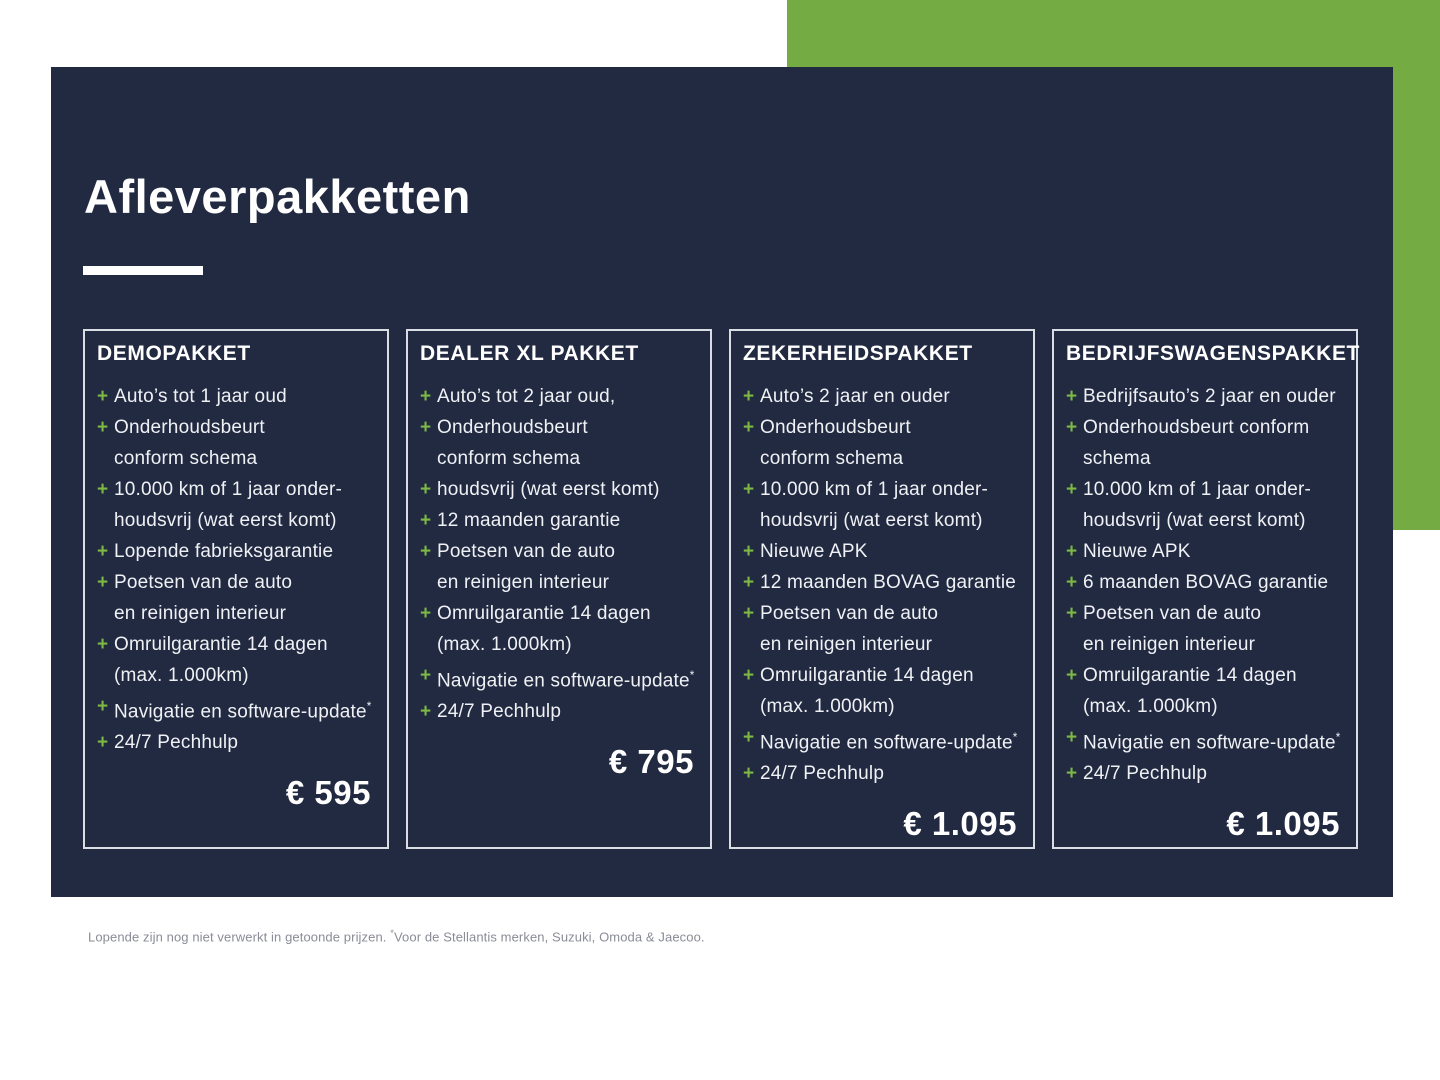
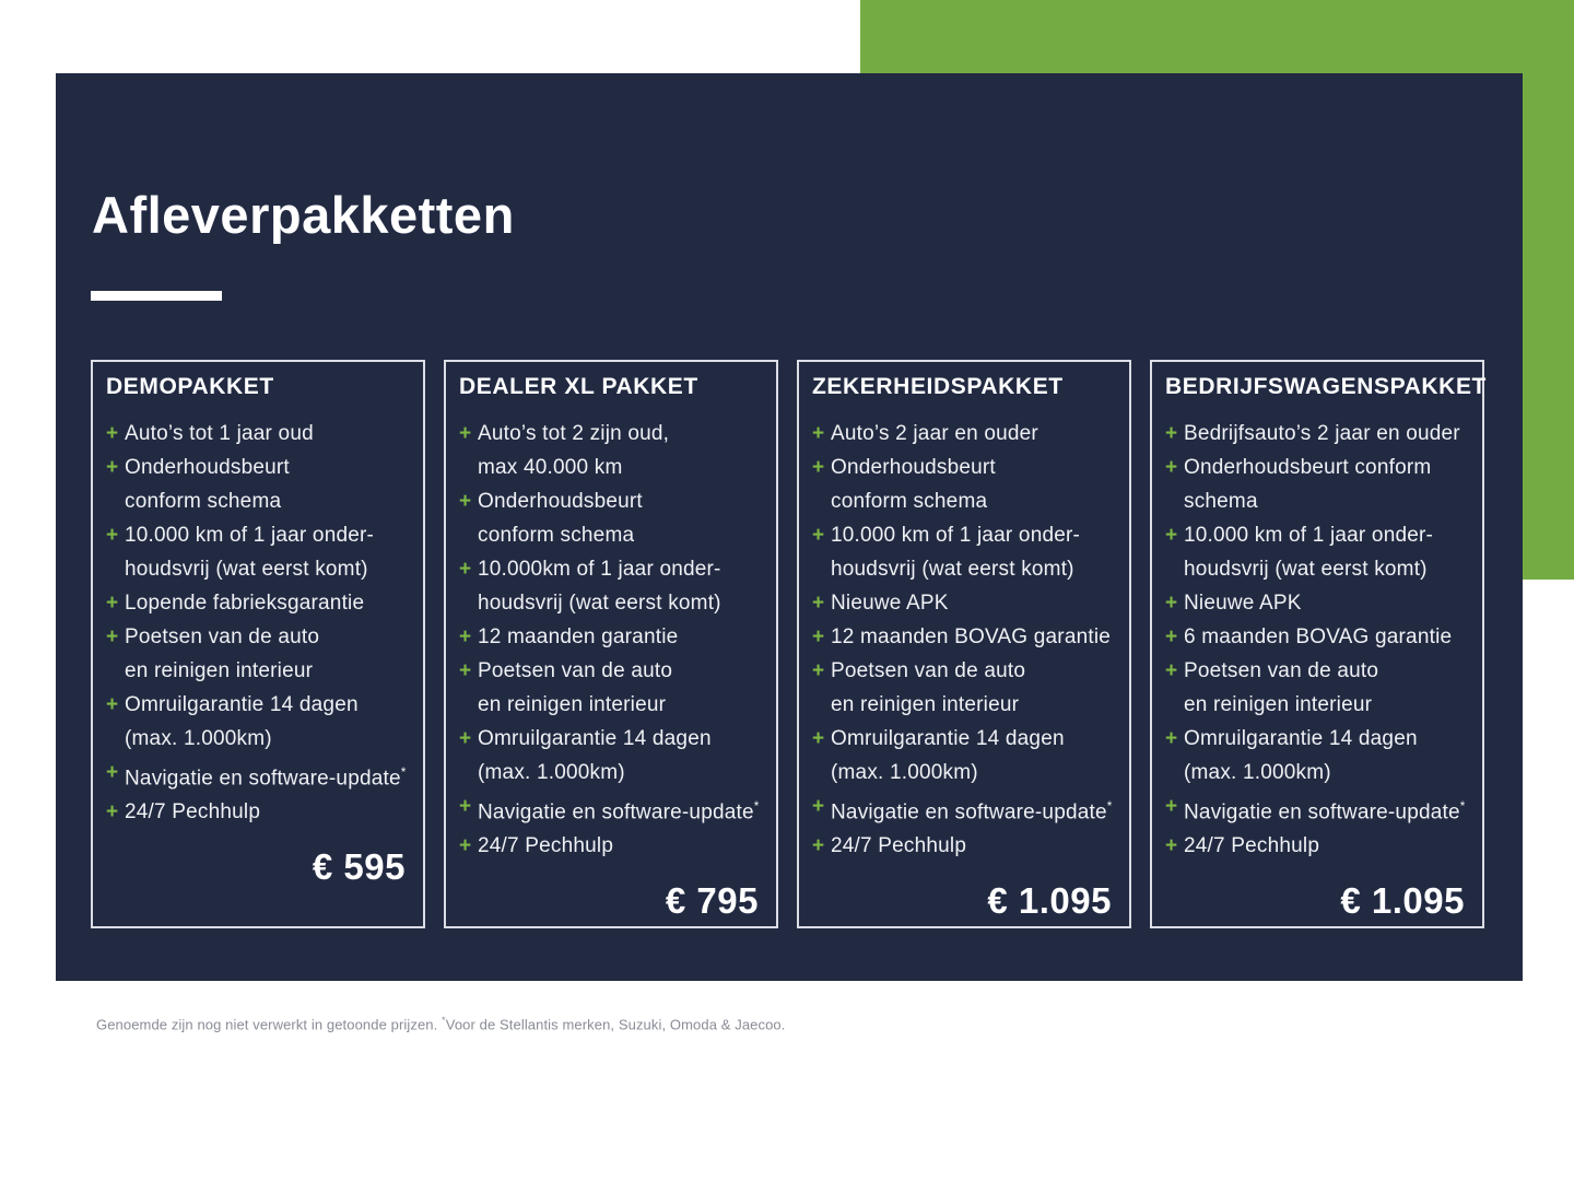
  Afleverpakketten
  DEMOPAKKET
  +
  Auto’s tot 1 jaar oud
  +
  Onderhoudsbeurt
  conform schema
  +
  10.000 km of 1 jaar onder-
  houdsvrij (wat eerst komt)
  +
  Lopende fabrieksgarantie
  +
  Poetsen van de auto
  en reinigen interieur
  +
  Omruilgarantie 14 dagen
  (max. 1.000km)
  +
  Navigatie en software-update*
  +
  24/7 Pechhulp
  € 595
  DEALER XL PAKKET
  +
- Auto’s tot 2 jaar oud,
+ Auto’s tot 2 zijn oud,
+ max 40.000 km
  +
  Onderhoudsbeurt
  conform schema
  +
+ 10.000km of 1 jaar onder-
  houdsvrij (wat eerst komt)
  +
  12 maanden garantie
  +
  Poetsen van de auto
  en reinigen interieur
  +
  Omruilgarantie 14 dagen
  (max. 1.000km)
  +
  Navigatie en software-update*
  +
  24/7 Pechhulp
  € 795
  ZEKERHEIDSPAKKET
  +
  Auto’s 2 jaar en ouder
  +
  Onderhoudsbeurt
  conform schema
  +
  10.000 km of 1 jaar onder-
  houdsvrij (wat eerst komt)
  +
  Nieuwe APK
  +
  12 maanden BOVAG garantie
  +
  Poetsen van de auto
  en reinigen interieur
  +
  Omruilgarantie 14 dagen
  (max. 1.000km)
  +
  Navigatie en software-update*
  +
  24/7 Pechhulp
  € 1.095
  BEDRIJFSWAGENSPAKKET
  +
  Bedrijfsauto’s 2 jaar en ouder
  +
  Onderhoudsbeurt conform
  schema
  +
  10.000 km of 1 jaar onder-
  houdsvrij (wat eerst komt)
  +
  Nieuwe APK
  +
  6 maanden BOVAG garantie
  +
  Poetsen van de auto
  en reinigen interieur
  +
  Omruilgarantie 14 dagen
  (max. 1.000km)
  +
  Navigatie en software-update*
  +
  24/7 Pechhulp
  € 1.095
- Lopende zijn nog niet verwerkt in getoonde prijzen. *Voor de Stellantis merken, Suzuki, Omoda & Jaecoo.
+ Genoemde zijn nog niet verwerkt in getoonde prijzen. *Voor de Stellantis merken, Suzuki, Omoda & Jaecoo.
